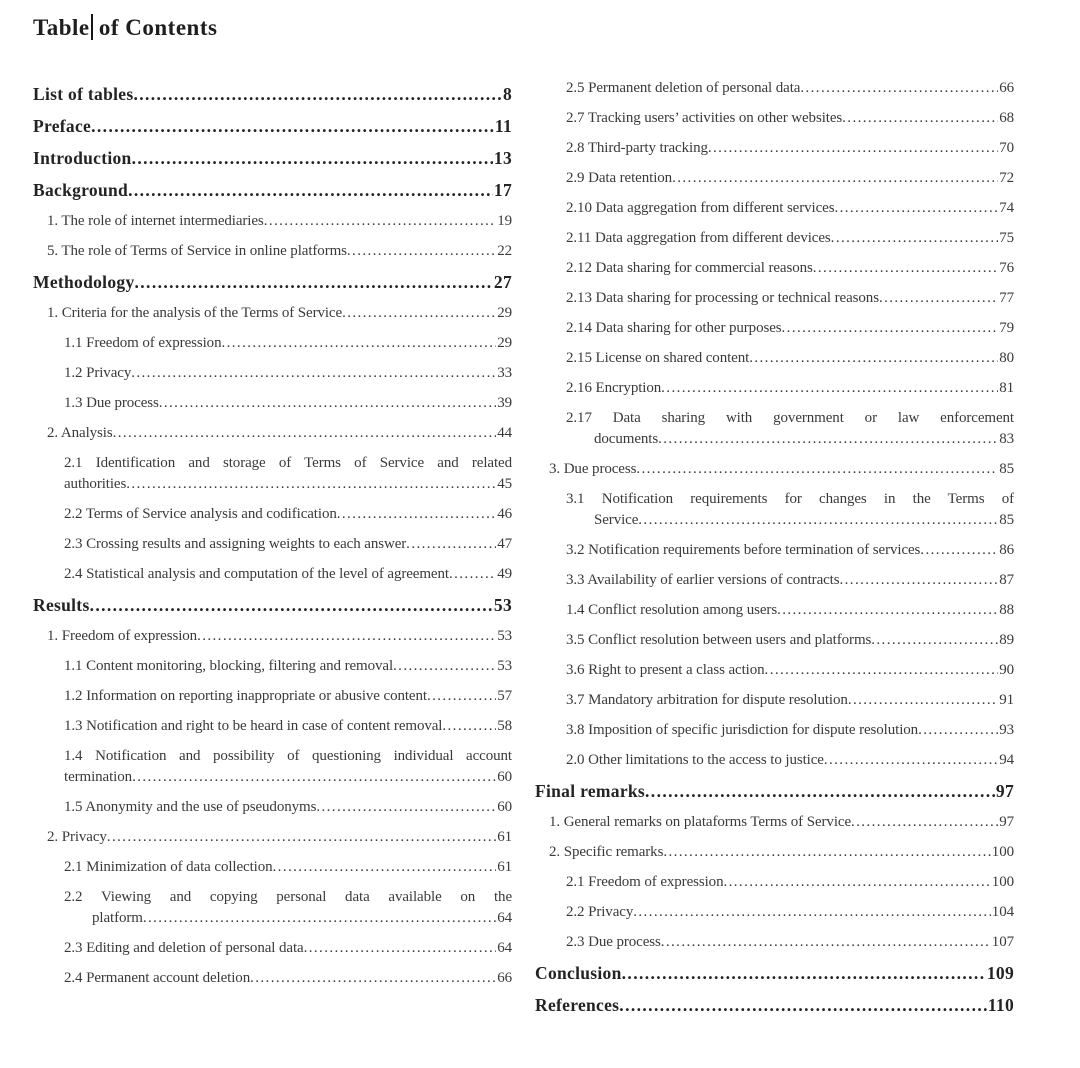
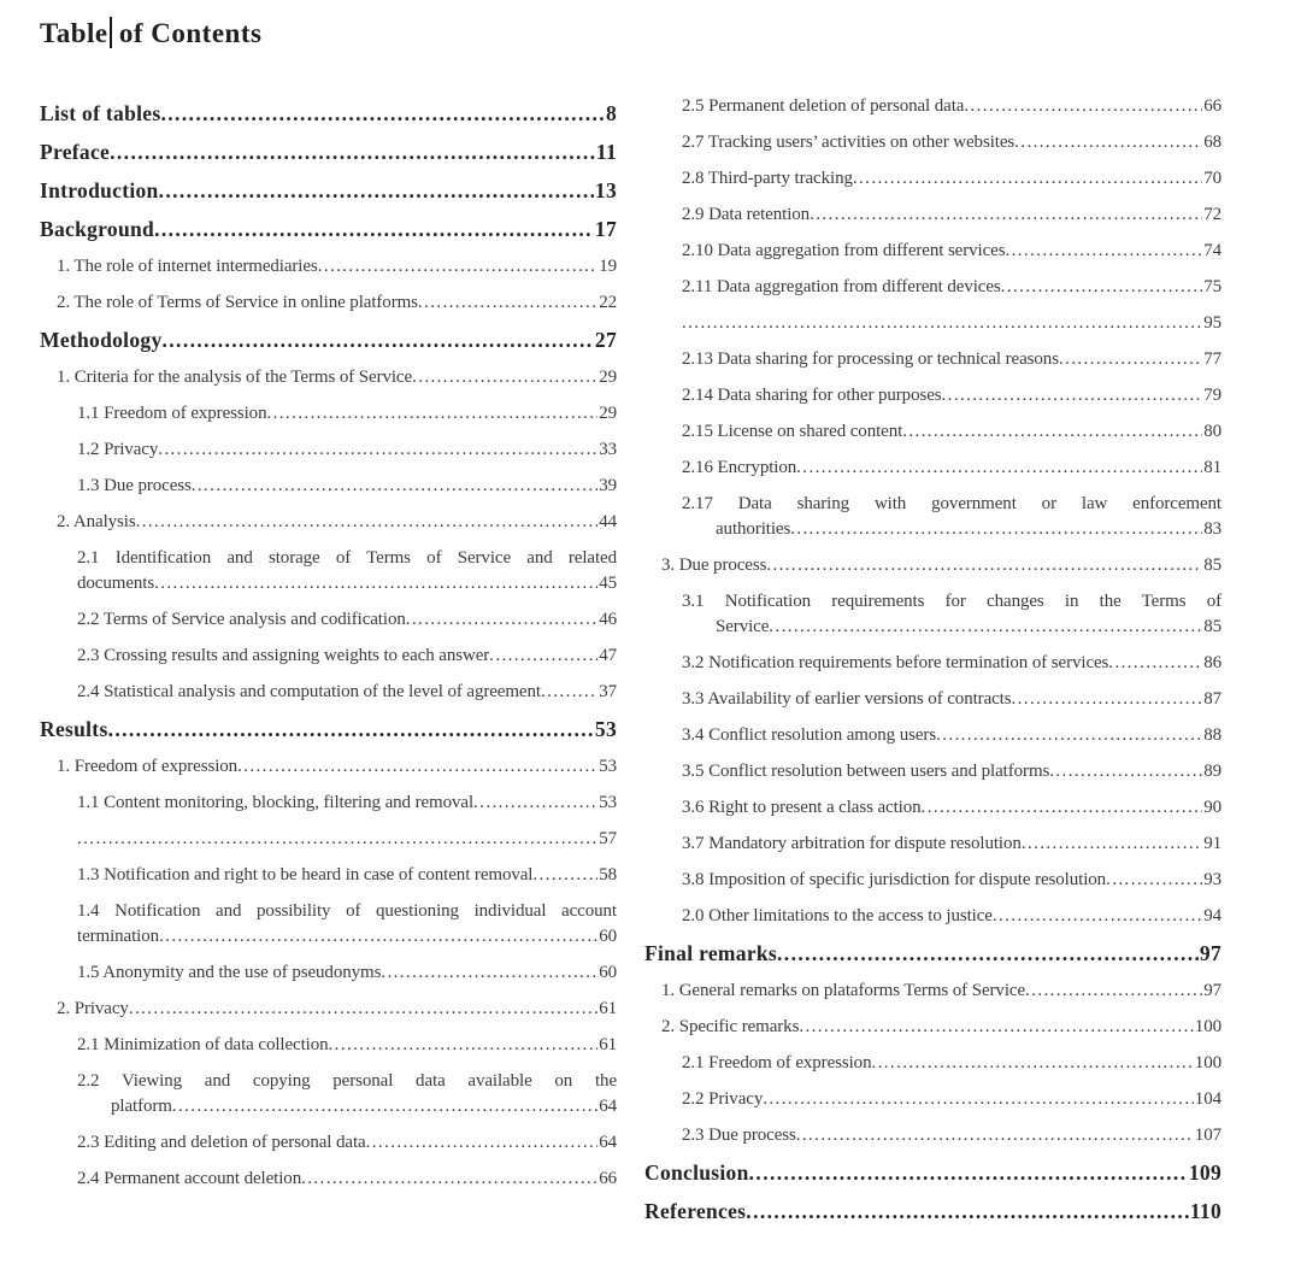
  Table of Contents
  List of tables
  8
  Preface
  11
  Introduction
  13
  Background
  17
  1. The role of internet intermediaries
  19
- 5. The role of Terms of Service in online platforms
+ 2. The role of Terms of Service in online platforms
  22
  Methodology
  27
  1. Criteria for the analysis of the Terms of Service
  29
  1.1 Freedom of expression
  29
  1.2 Privacy
  33
  1.3 Due process
  39
  2. Analysis
  44
  2.1 Identification and storage of Terms of Service and related
- authorities
+ documents
  45
  2.2 Terms of Service analysis and codification
  46
  2.3 Crossing results and assigning weights to each answer
  47
  2.4 Statistical analysis and computation of the level of agreement
- 49
+ 37
  Results
  53
  1. Freedom of expression
  53
  1.1 Content monitoring, blocking, filtering and removal
  53
- 1.2 Information on reporting inappropriate or abusive content
  57
  1.3 Notification and right to be heard in case of content removal
  58
  1.4 Notification and possibility of questioning individual account
  termination
  60
  1.5 Anonymity and the use of pseudonyms
  60
  2. Privacy
  61
  2.1 Minimization of data collection
  61
  2.2 Viewing and copying personal data available on the
  platform
  64
  2.3 Editing and deletion of personal data
  64
  2.4 Permanent account deletion
  66
  2.5 Permanent deletion of personal data
  66
  2.7 Tracking users’ activities on other websites
  68
  2.8 Third-party tracking
  70
  2.9 Data retention
  72
  2.10 Data aggregation from different services
  74
  2.11 Data aggregation from different devices
  75
- 2.12 Data sharing for commercial reasons
- 76
+ 95
  2.13 Data sharing for processing or technical reasons
  77
  2.14 Data sharing for other purposes
  79
  2.15 License on shared content
  80
  2.16 Encryption
  81
  2.17 Data sharing with government or law enforcement
- documents
+ authorities
  83
  3. Due process
  85
  3.1 Notification requirements for changes in the Terms of
  Service
  85
  3.2 Notification requirements before termination of services
  86
  3.3 Availability of earlier versions of contracts
  87
- 1.4 Conflict resolution among users
+ 3.4 Conflict resolution among users
  88
  3.5 Conflict resolution between users and platforms
  89
  3.6 Right to present a class action
  90
  3.7 Mandatory arbitration for dispute resolution
  91
  3.8 Imposition of specific jurisdiction for dispute resolution
  93
  2.0 Other limitations to the access to justice
  94
  Final remarks
  97
  1. General remarks on plataforms Terms of Service
  97
  2. Specific remarks
  100
  2.1 Freedom of expression
  100
  2.2 Privacy
  104
  2.3 Due process
  107
  Conclusion
  109
  References
  110
